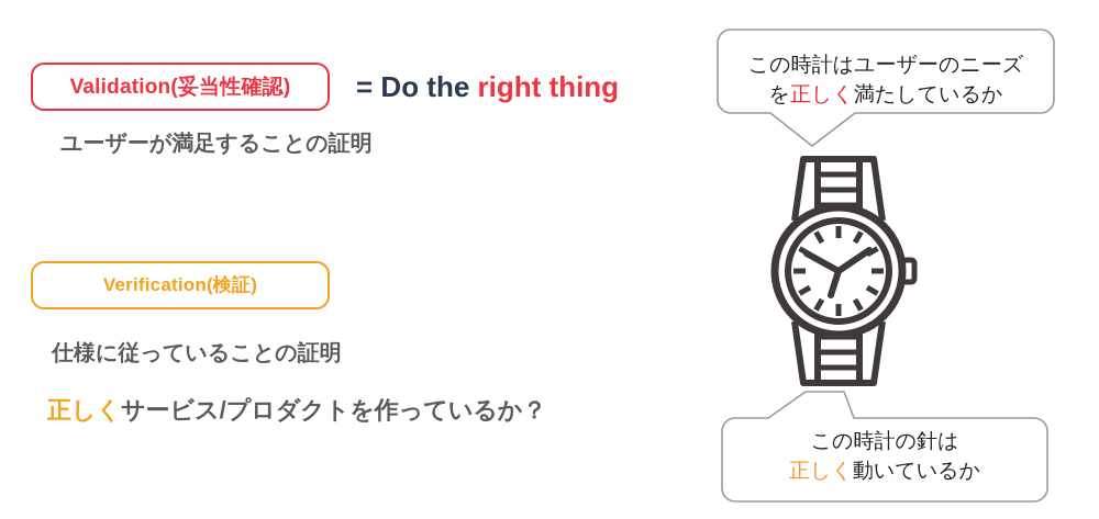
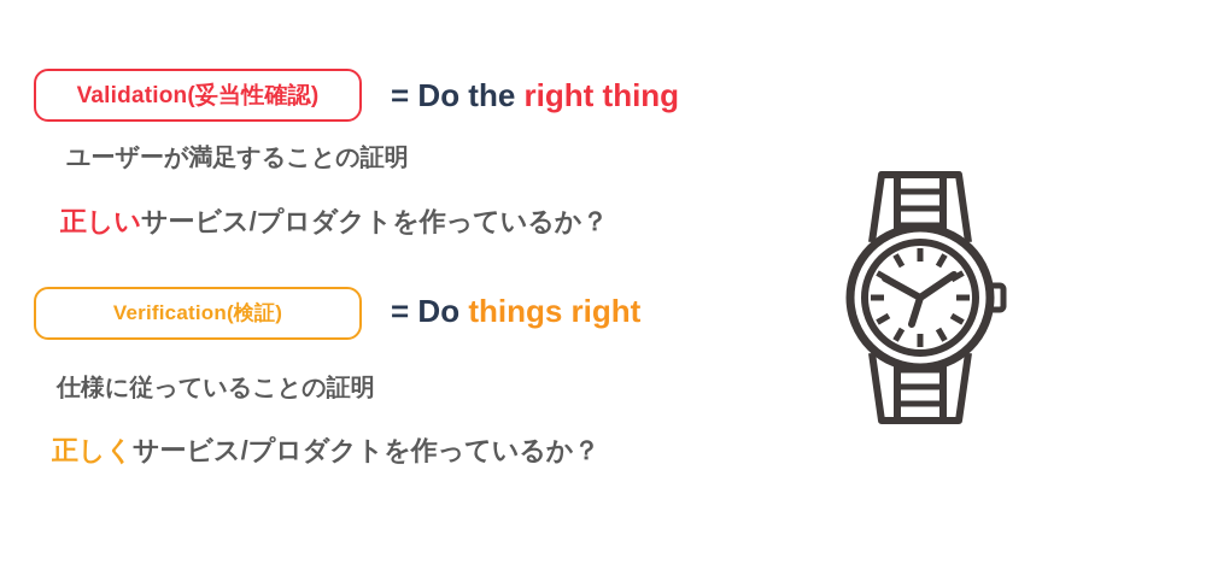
  Validation(妥当性確認)
  = Do the right thing
  ユーザーが満足することの証明
+ 正しいサービス/プロダクトを作っているか？
  Verification(検証)
+ = Do things right
  仕様に従っていることの証明
  正しくサービス/プロダクトを作っているか？
- この時計はユーザーのニーズ
- を正しく満たしているか
- この時計の針は
- 正しく動いているか
